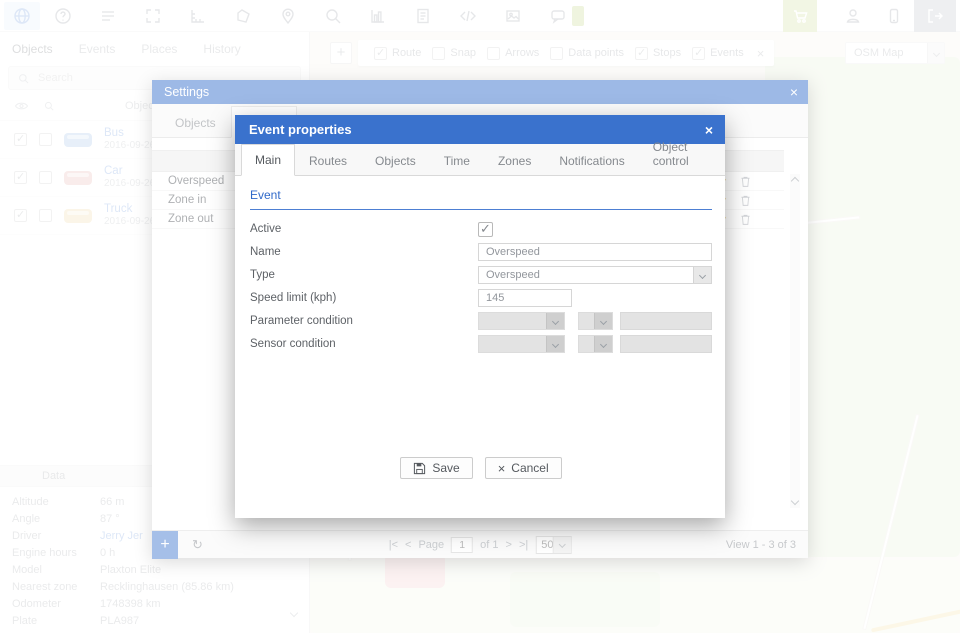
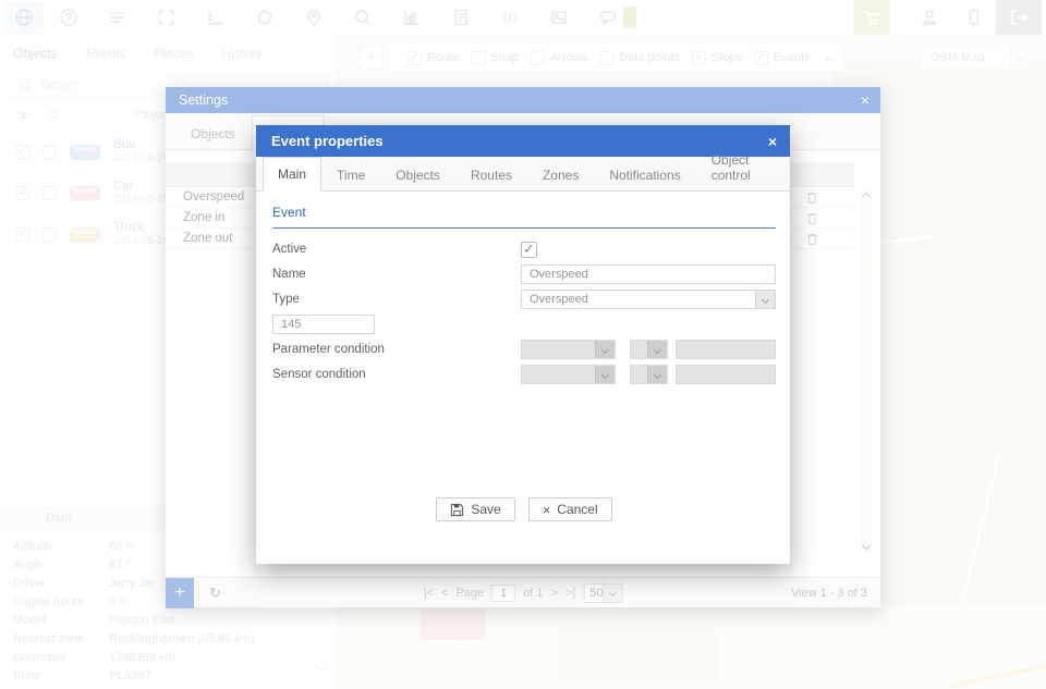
  Objects
  Objec
  Bus
  Car
  Truck
  Jerry Jer
  Plaxton Elite
  Route
  Snap
  Arrows
  Data points
  Stops
  Events
  Settings
  ×
  Objects
  Overspeed
  Zone in
  Zone out
  +
  ↻
  |<
  <
  Page
  1
  of 1
  >
  >|
  50
  View 1 - 3 of 3
  Event properties
  ×
  Main
- Routes
+ Time
  Objects
- Time
+ Routes
  Zones
  Notifications
  Object control
  Event
  Active
  Name
  Overspeed
  Type
  Overspeed
- Speed limit (kph)
  145
  Parameter condition
  Sensor condition
  Save
  ×
  Cancel
